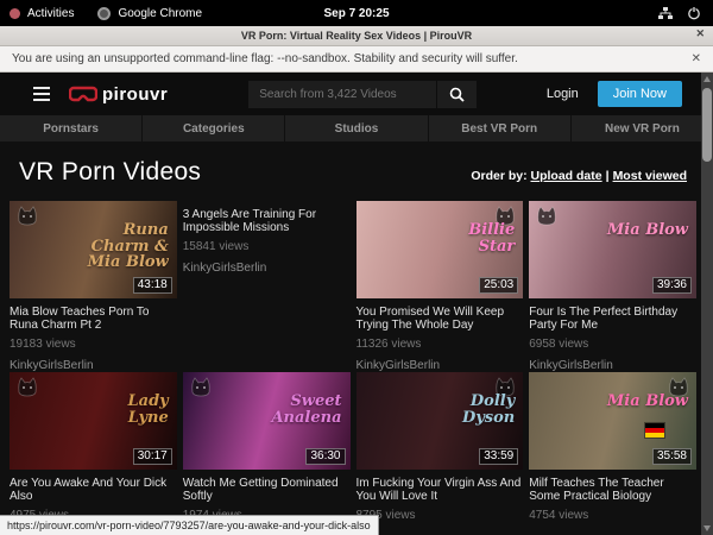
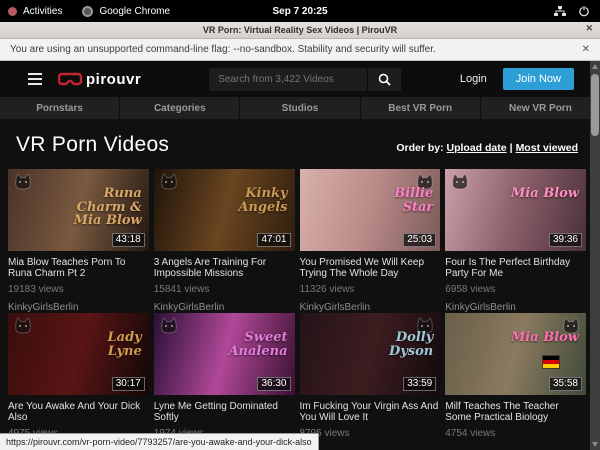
  Activities
  Google Chrome
  Sep 7 20:25
  VR Porn: Virtual Reality Sex Videos | PirouVR
  ✕
  You are using an unsupported command-line flag: --no-sandbox. Stability and security will suffer.
  ✕
  pirouvr
  Search from 3,422 Videos
  Login
  Join Now
  Pornstars
  Categories
  Studios
  Best VR Porn
  New VR Porn
  VR Porn Videos
  Order by: Upload date | Most viewed
  Runa Charm & Mia Blow
  43:18
  Mia Blow Teaches Porn To Runa Charm Pt 2
  19183 views
  KinkyGirlsBerlin
+ Kinky Angels
+ 47:01
  3 Angels Are Training For Impossible Missions
  15841 views
  KinkyGirlsBerlin
  Billie Star
  25:03
  You Promised We Will Keep Trying The Whole Day
  11326 views
  KinkyGirlsBerlin
  Mia Blow
  39:36
  Four Is The Perfect Birthday Party For Me
  6958 views
  KinkyGirlsBerlin
  Lady Lyne
  30:17
  Are You Awake And Your Dick Also
  Sweet Analena
  36:30
- Watch Me Getting Dominated Softly
+ Lyne Me Getting Dominated Softly
  Dolly Dyson
  33:59
  Im Fucking Your Virgin Ass And You Will Love It
  Mia Blow
  35:58
  Milf Teaches The Teacher Some Practical Biology
  4754 views
  https://pirouvr.com/vr-porn-video/7793257/are-you-awake-and-your-dick-also
